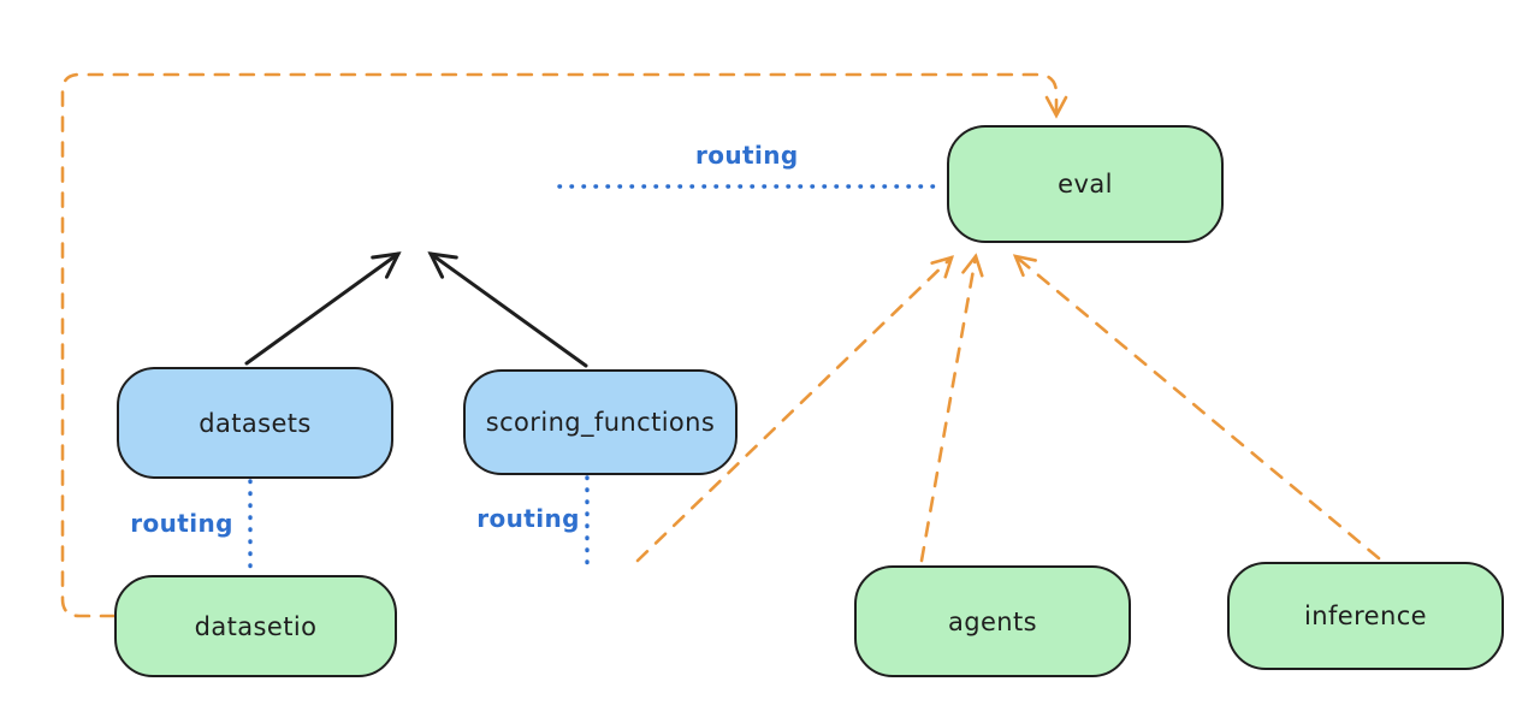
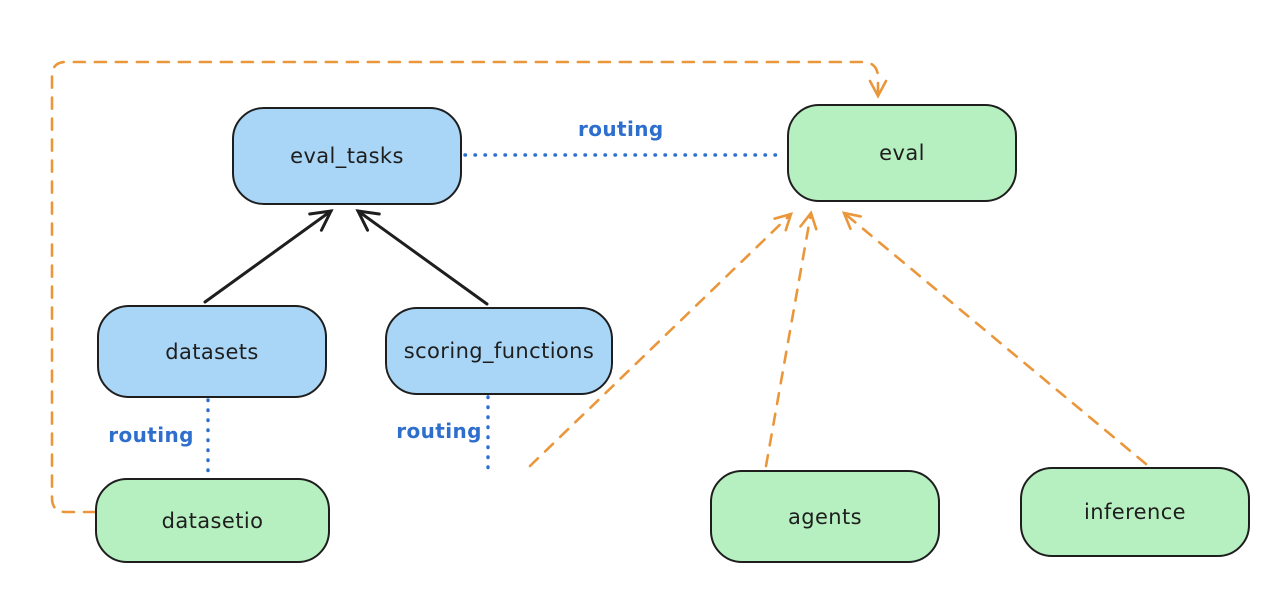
+ eval_tasks
  eval
  datasets
  scoring_functions
  datasetio
  agents
  inference
  routing
  routing
  routing
